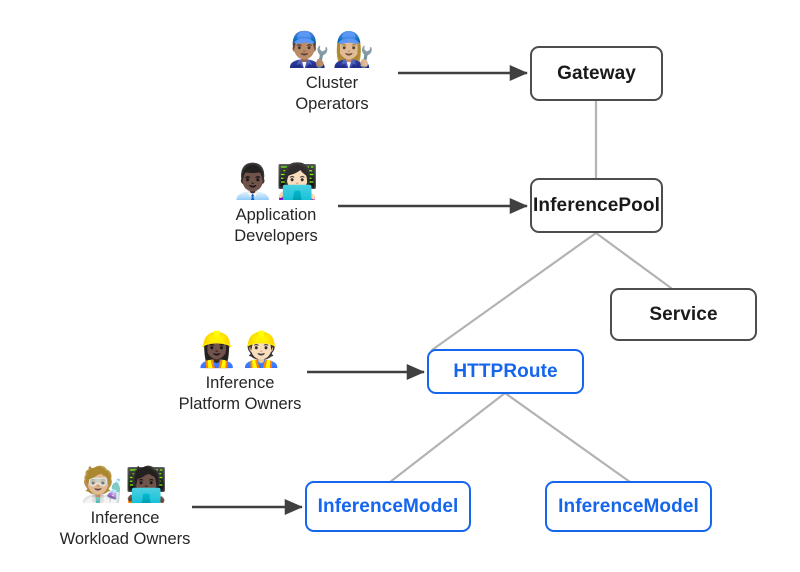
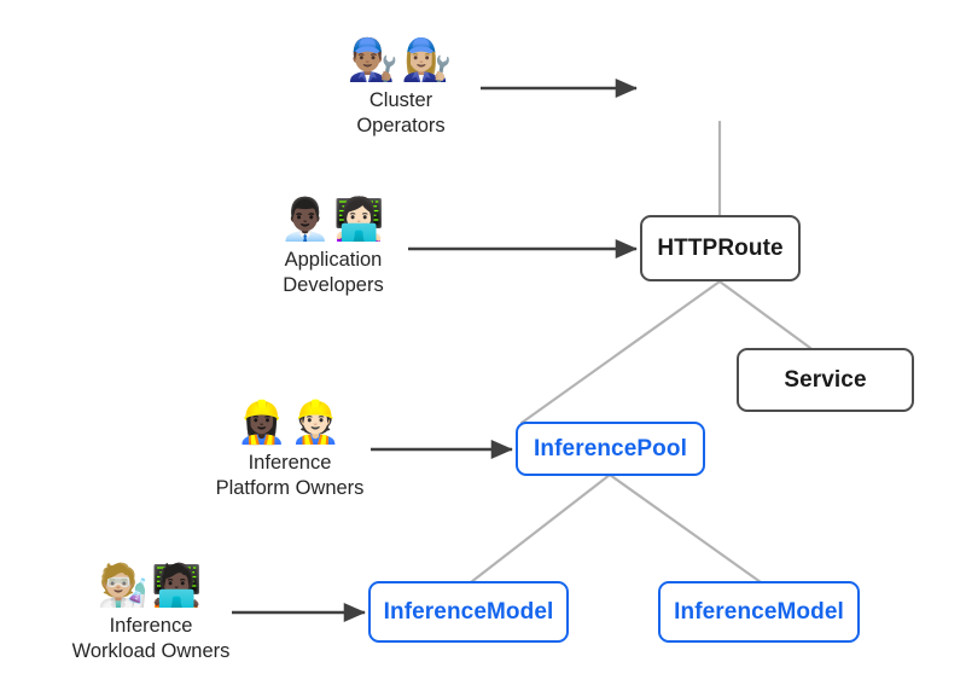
- Gateway
- InferencePool
+ HTTPRoute
  Service
- HTTPRoute
+ InferencePool
  InferenceModel
  InferenceModel
  👨🏽‍🔧👩🏼‍🔧
  Cluster
  Operators
  👨🏿‍💼👩🏻‍💻
  Application
  Developers
  👷🏿‍♀️👷🏻
  Inference
  Platform Owners
  🧑🏼‍🔬🧑🏿‍💻
  Inference
  Workload Owners
